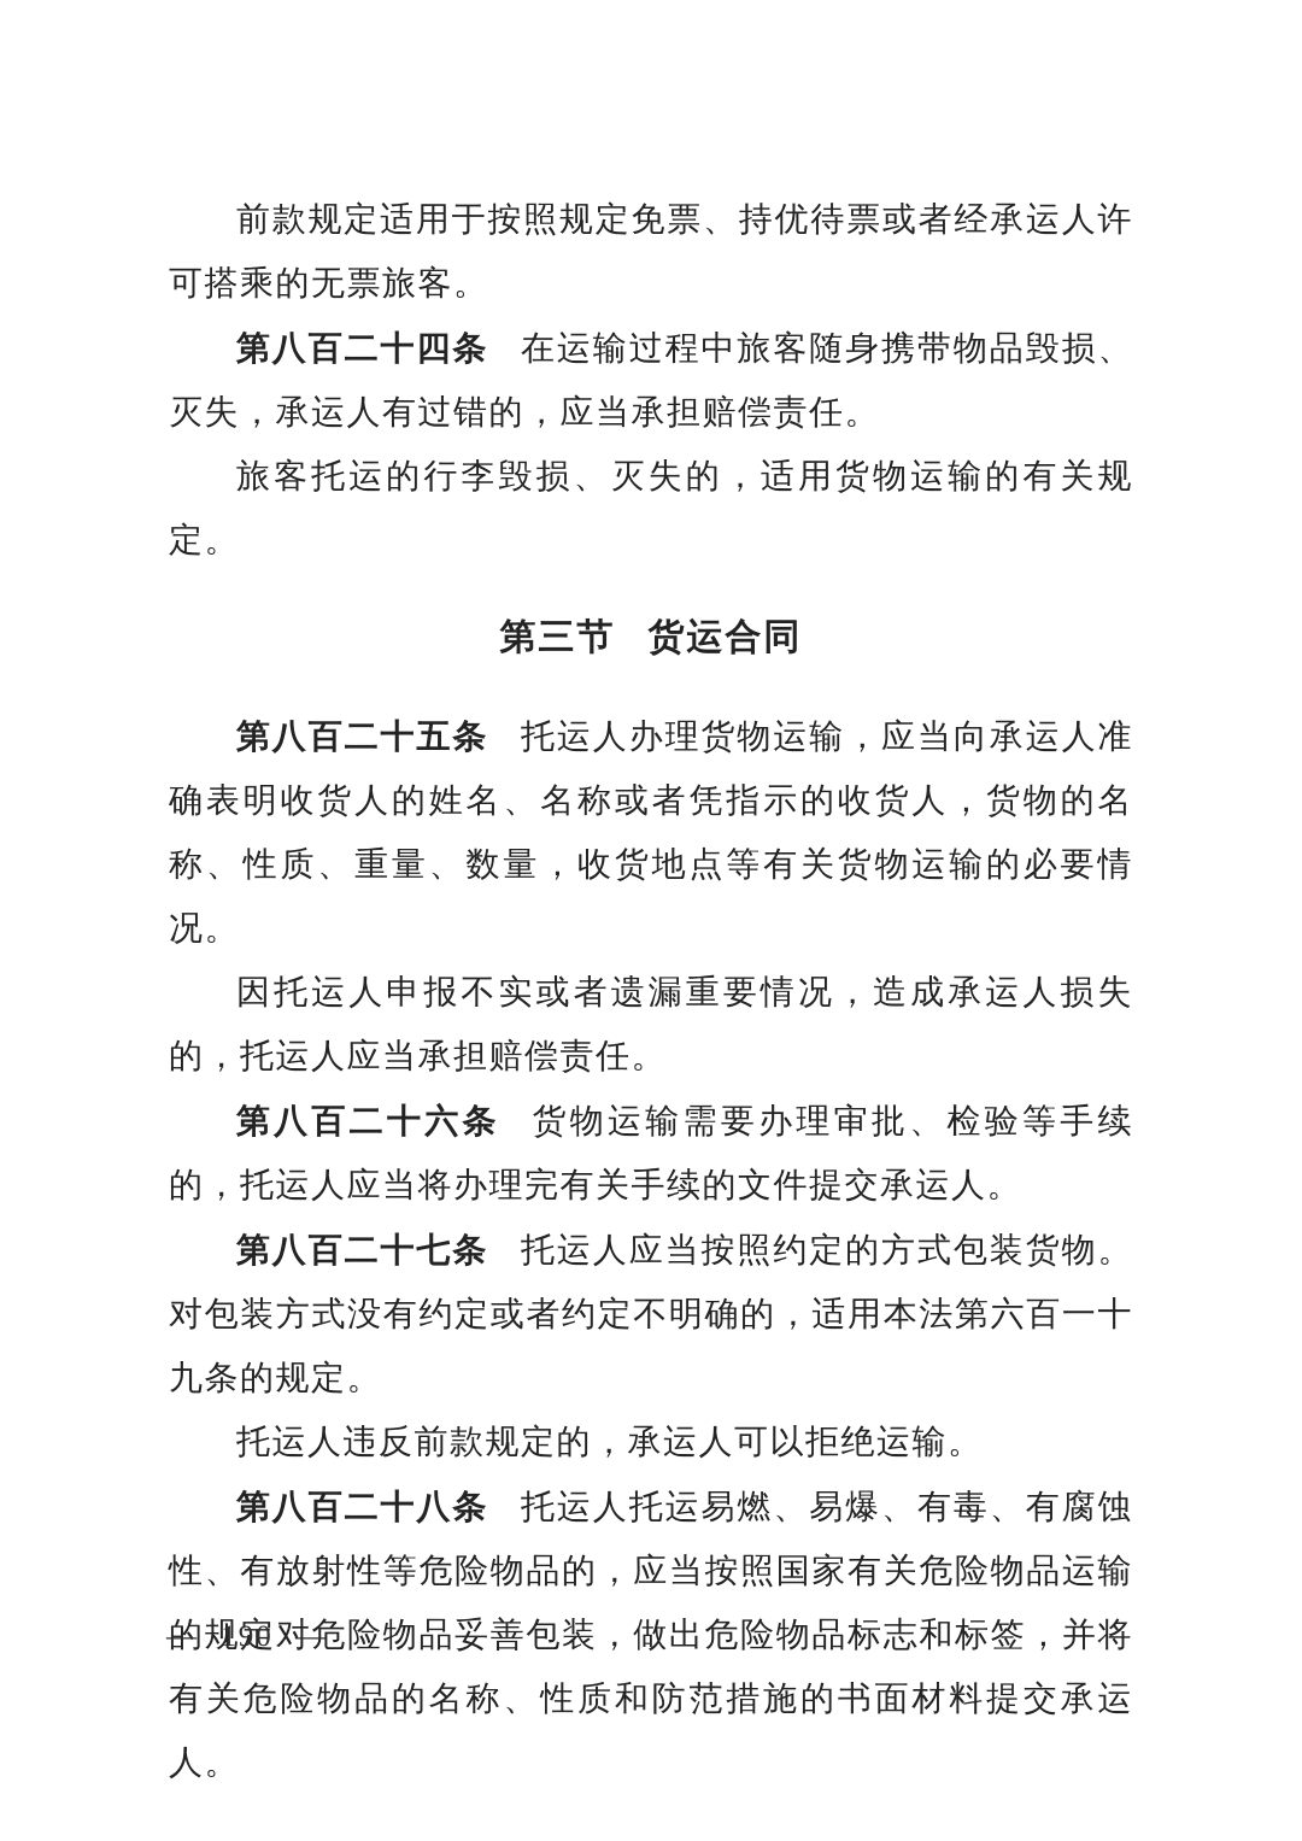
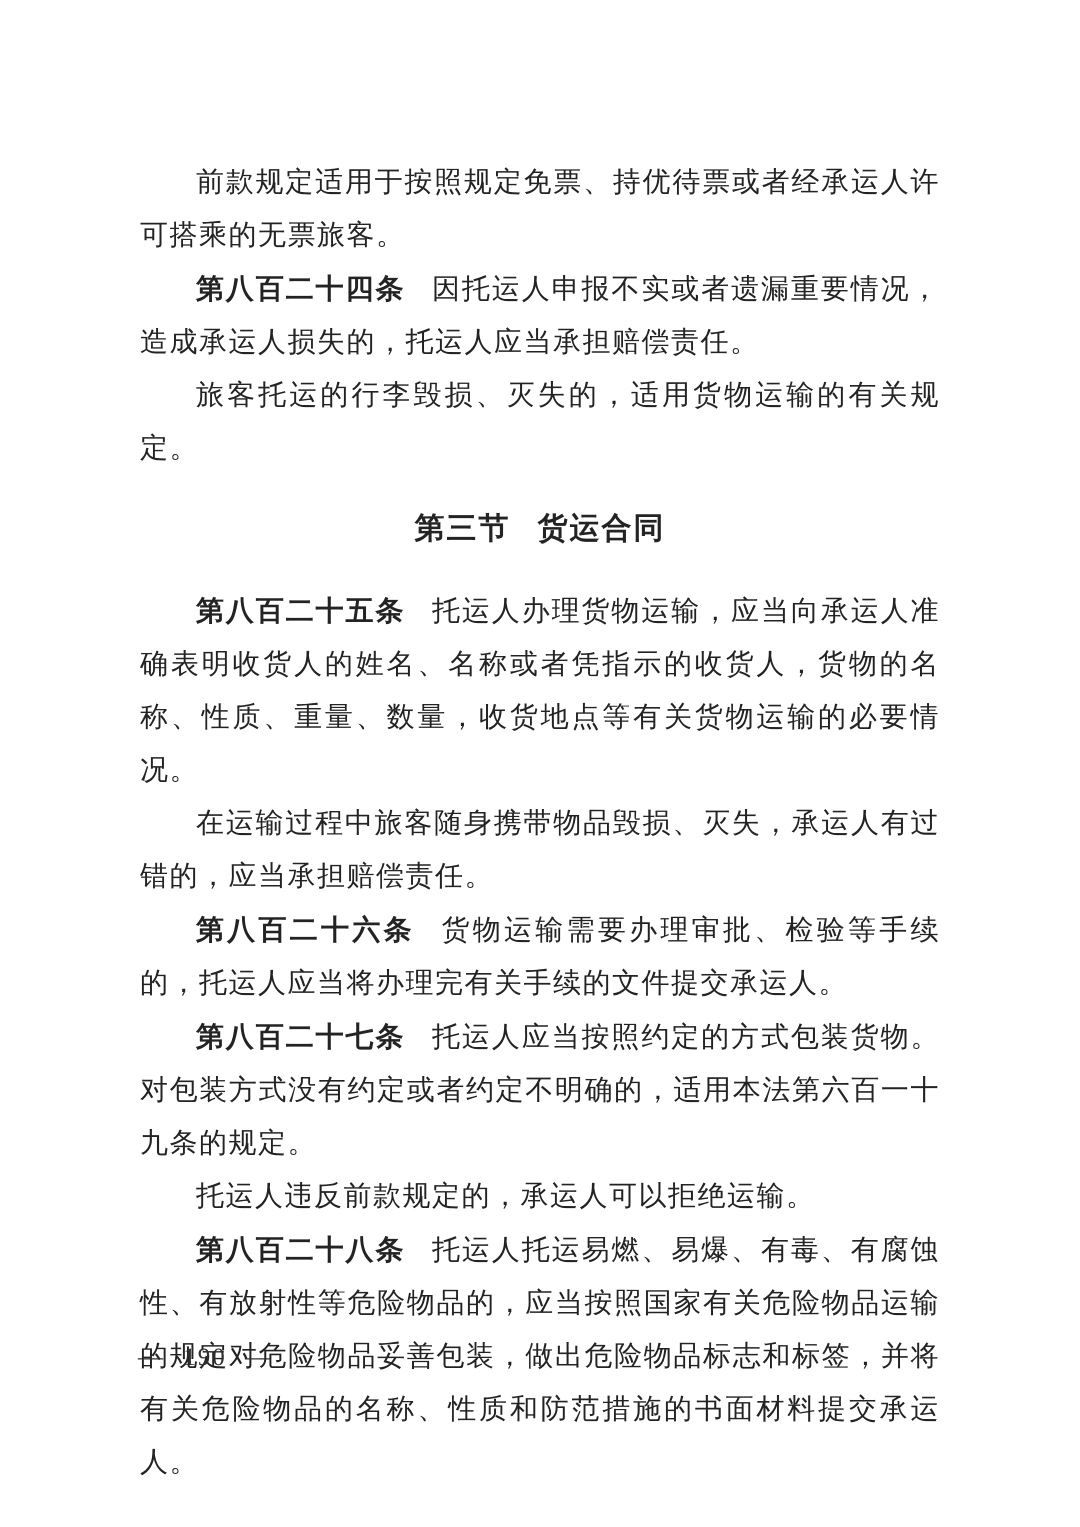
  前款规定适用于按照规定免票、持优待票或者经承运人许可搭乘的无票旅客。
- 第八百二十四条 在运输过程中旅客随身携带物品毁损、灭失，承运人有过错的，应当承担赔偿责任。
+ 第八百二十四条 因托运人申报不实或者遗漏重要情况，造成承运人损失的，托运人应当承担赔偿责任。
  旅客托运的行李毁损、灭失的，适用货物运输的有关规定。
  第三节 货运合同
  第八百二十五条 托运人办理货物运输，应当向承运人准确表明收货人的姓名、名称或者凭指示的收货人，货物的名称、性质、重量、数量，收货地点等有关货物运输的必要情况。
- 因托运人申报不实或者遗漏重要情况，造成承运人损失的，托运人应当承担赔偿责任。
+ 在运输过程中旅客随身携带物品毁损、灭失，承运人有过错的，应当承担赔偿责任。
  第八百二十六条 货物运输需要办理审批、检验等手续的，托运人应当将办理完有关手续的文件提交承运人。
  第八百二十七条 托运人应当按照约定的方式包装货物。对包装方式没有约定或者约定不明确的，适用本法第六百一十九条的规定。
  托运人违反前款规定的，承运人可以拒绝运输。
  第八百二十八条 托运人托运易燃、易爆、有毒、有腐蚀性、有放射性等危险物品的，应当按照国家有关危险物品运输的规定对危险物品妥善包装，做出危险物品标志和标签，并将有关危险物品的名称、性质和防范措施的书面材料提交承运人。
  — 190 —
